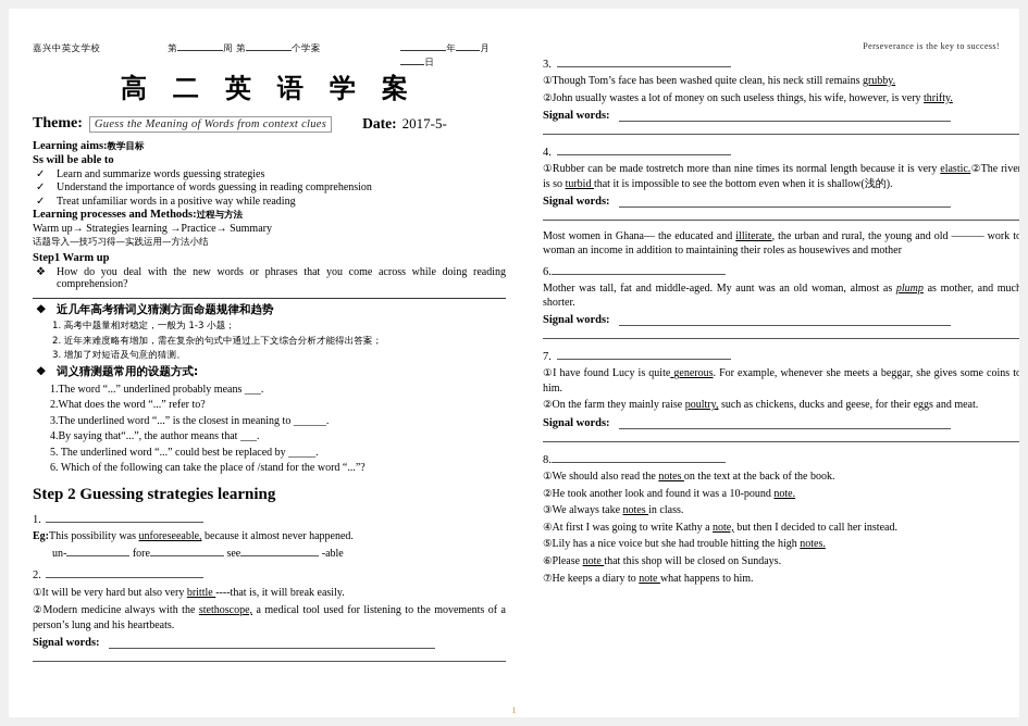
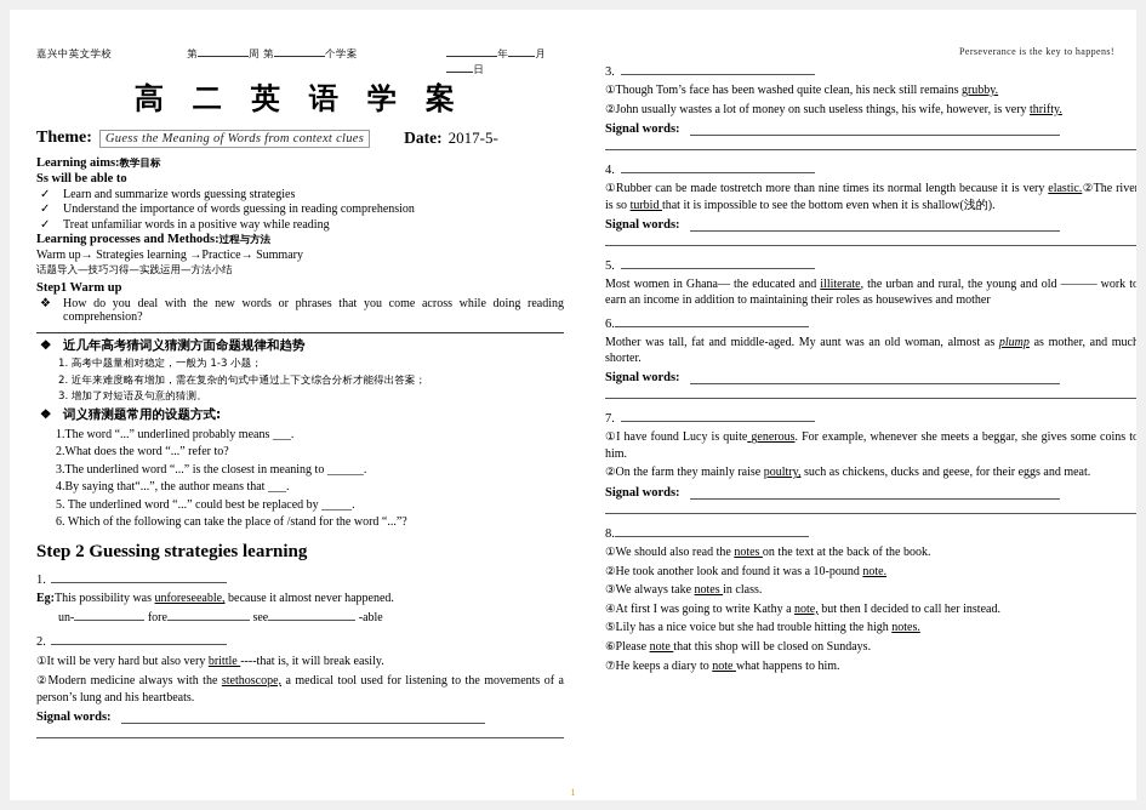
  嘉兴中英文学校
  第 周 第 个学案
  年 月日
  高 二 英 语 学 案
  Theme:
  Guess the Meaning of Words from context clues
  Date:
  2017-5-
  Learning aims:教学目标
  Ss will be able to
  ✓
  Learn and summarize words guessing strategies
  ✓
  Understand the importance of words guessing in reading comprehension
  ✓
  Treat unfamiliar words in a positive way while reading
  Learning processes and Methods:过程与方法
  Warm up→ Strategies learning →Practice→ Summary
  话题导入—技巧习得—实践运用—方法小结
  Step1 Warm up
  ❖
  How do you deal with the new words or phrases that you come across while doing reading comprehension?
  ❖
  近几年高考猜词义猜测方面命题规律和趋势
  1. 高考中题量相对稳定，一般为 1-3 小题；
  2. 近年来难度略有增加，需在复杂的句式中通过上下文综合分析才能得出答案；
  3. 增加了对短语及句意的猜测。
  ❖
  词义猜测题常用的设题方式:
  1.The word “...” underlined probably means ___.
  2.What does the word “...” refer to?
  3.The underlined word “...” is the closest in meaning to ______.
  4.By saying that“...”, the author means that ___.
  5. The underlined word “...” could best be replaced by _____.
  6. Which of the following can take the place of /stand for the word “...”?
  Step 2 Guessing strategies learning
  1.
  Eg:This possibility was unforeseeable, because it almost never happened.
  un- fore see -able
  2.
  ①It will be very hard but also very brittle ----that is, it will break easily.
  ②Modern medicine always with the stethoscope, a medical tool used for listening to the movements of a person’s lung and his heartbeats.
  Signal words:
- Perseverance is the key to success!
+ Perseverance is the key to happens!
  3.
  ①Though Tom’s face has been washed quite clean, his neck still remains grubby.
  ②John usually wastes a lot of money on such useless things, his wife, however, is very thrifty.
  Signal words:
  4.
  ①Rubber can be made tostretch more than nine times its normal length because it is very elastic.②The rive is so turbid that it is impossible to see the bottom even when it is shallow(浅的).
  Signal words:
+ 5.
- Most women in Ghana— the educated and illiterate, the urban and rural, the young and old ——— work to woman an income in addition to maintaining their roles as housewives and mother
+ Most women in Ghana— the educated and illiterate, the urban and rural, the young and old ——— work to earn an income in addition to maintaining their roles as housewives and mother
  6.
  Mother was tall, fat and middle-aged. My aunt was an old woman, almost as plump as mother, and much shorter.
  Signal words:
  7.
  ①I have found Lucy is quite generous. For example, whenever she meets a beggar, she gives some coins to him.
  ②On the farm they mainly raise poultry, such as chickens, ducks and geese, for their eggs and meat.
  Signal words:
  8.
  ①We should also read the notes on the text at the back of the book.
  ②He took another look and found it was a 10-pound note.
  ③We always take notes in class.
  ④At first I was going to write Kathy a note, but then I decided to call her instead.
  ⑤Lily has a nice voice but she had trouble hitting the high notes.
  ⑥Please note that this shop will be closed on Sundays.
  ⑦He keeps a diary to note what happens to him.
  1
